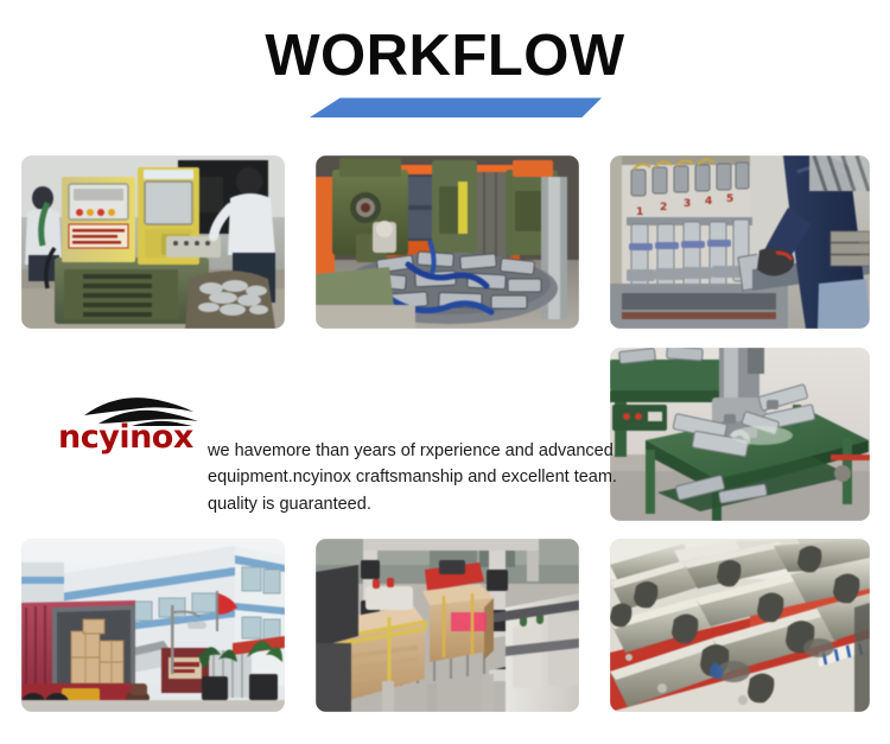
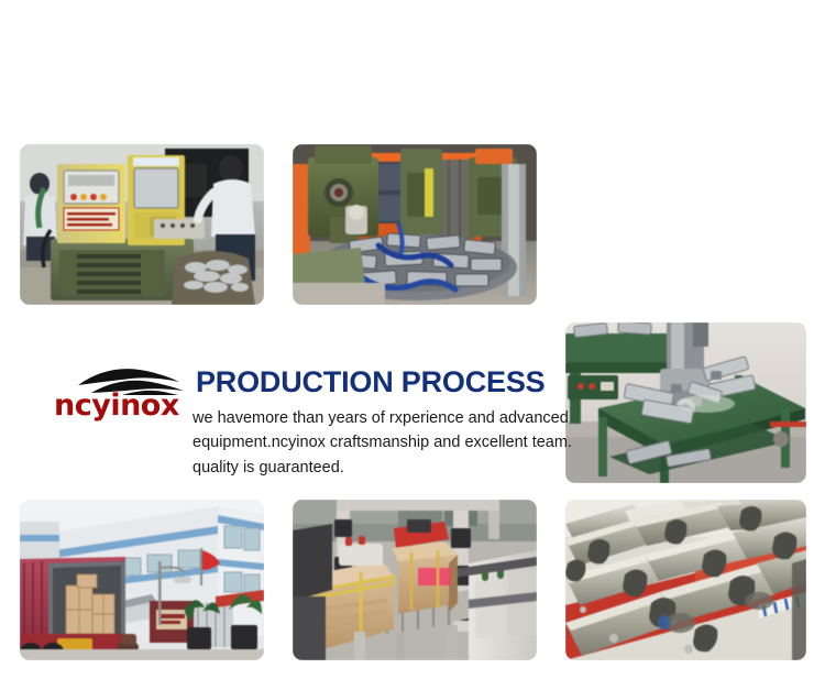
- WORKFLOW
- 1
- 2
- 3
- 4
- 5
  ncyinox
+ PRODUCTION PROCESS
  we havemore than years of rxperience and advanced equipment.ncyinox craftsmanship and excellent team. quality is guaranteed.
